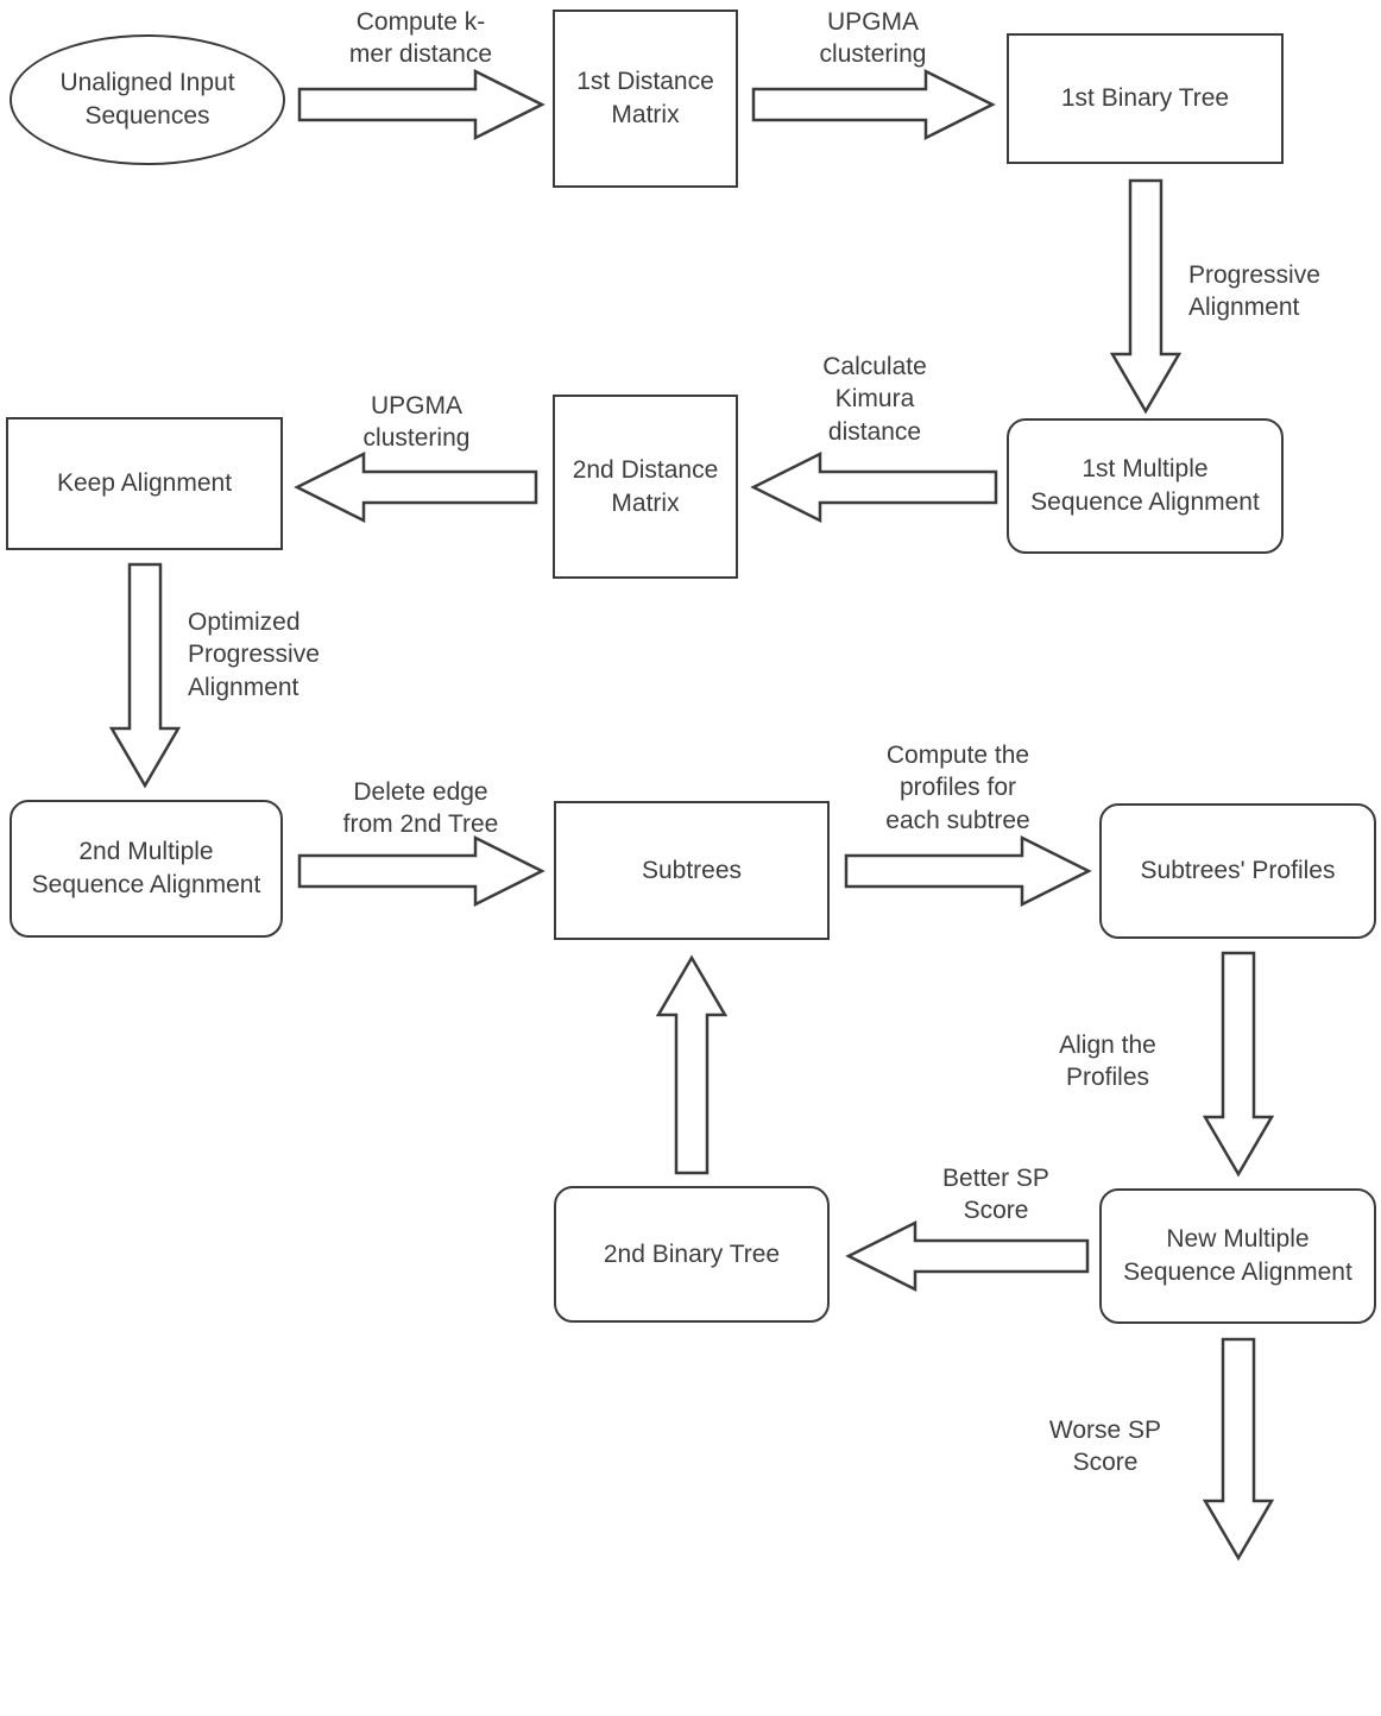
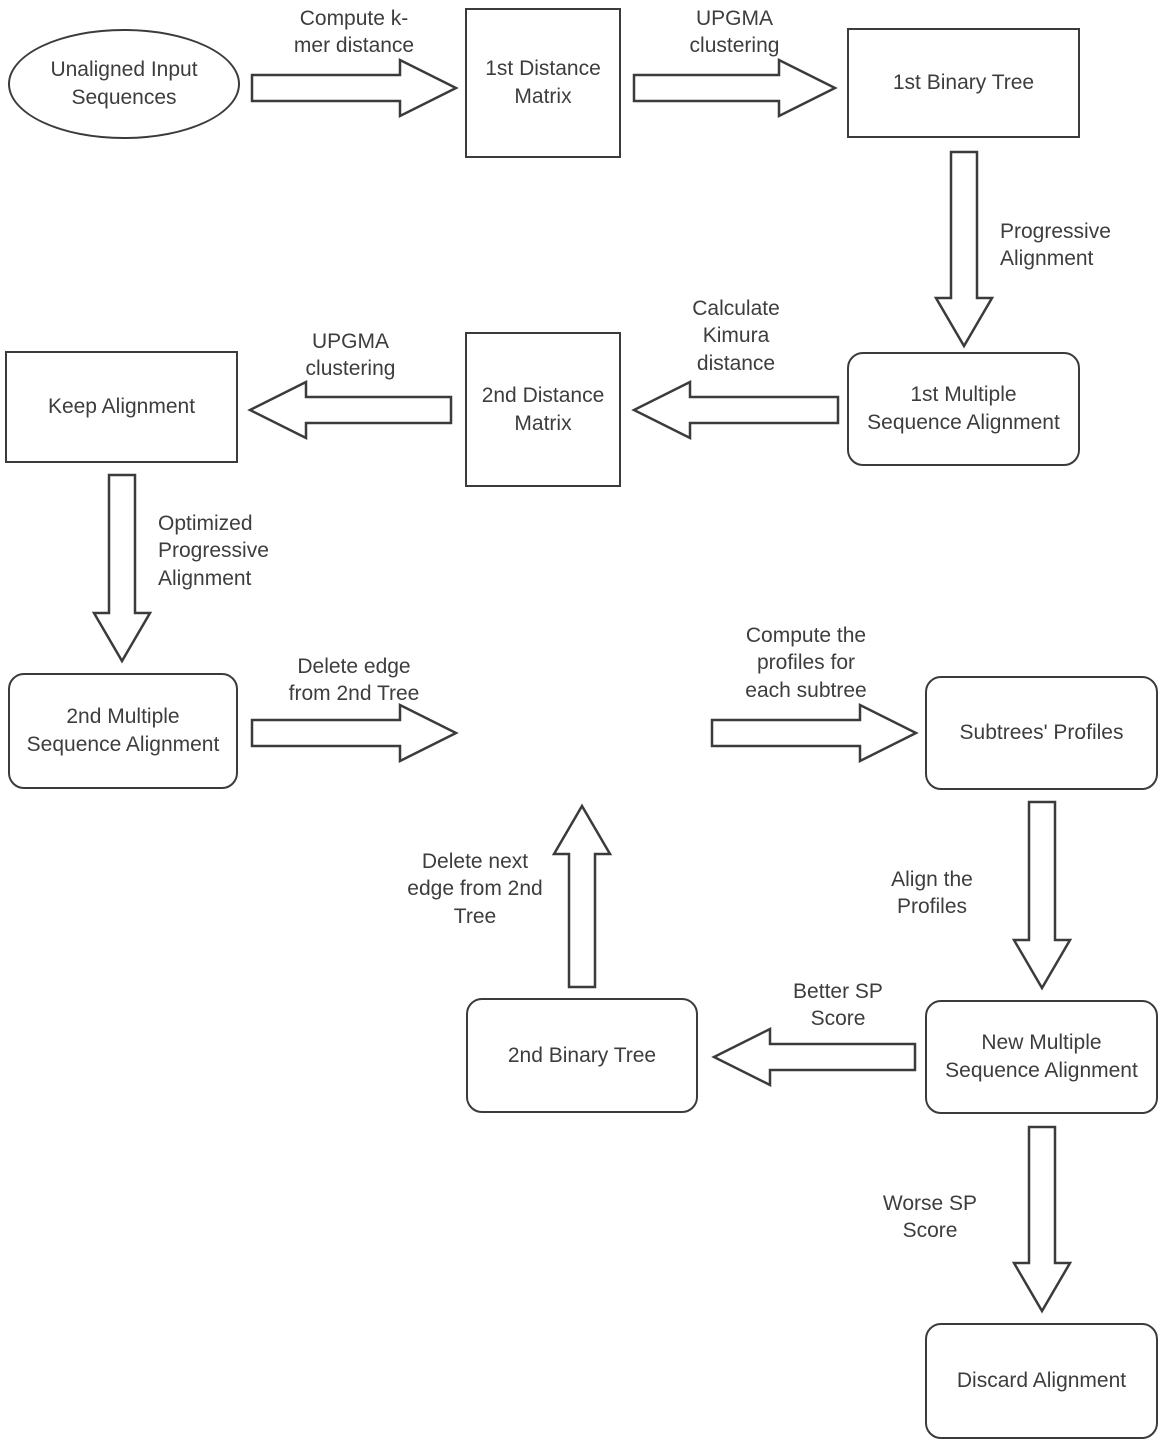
  Unaligned Input
  Sequences
  1st Distance
  Matrix
  1st Binary Tree
  1st Multiple
  Sequence Alignment
  2nd Distance
  Matrix
  Keep Alignment
  2nd Multiple
  Sequence Alignment
- Subtrees
  Subtrees' Profiles
  New Multiple
  Sequence Alignment
  2nd Binary Tree
+ Discard Alignment
  Compute k-
  mer distance
  UPGMA
  clustering
  Progressive
  Alignment
  Calculate
  Kimura
  distance
  UPGMA
  clustering
  Optimized
  Progressive
  Alignment
  Delete edge
  from 2nd Tree
  Compute the
  profiles for
  each subtree
  Align the
  Profiles
  Better SP
  Score
+ Delete next
+ edge from 2nd
+ Tree
  Worse SP
  Score
